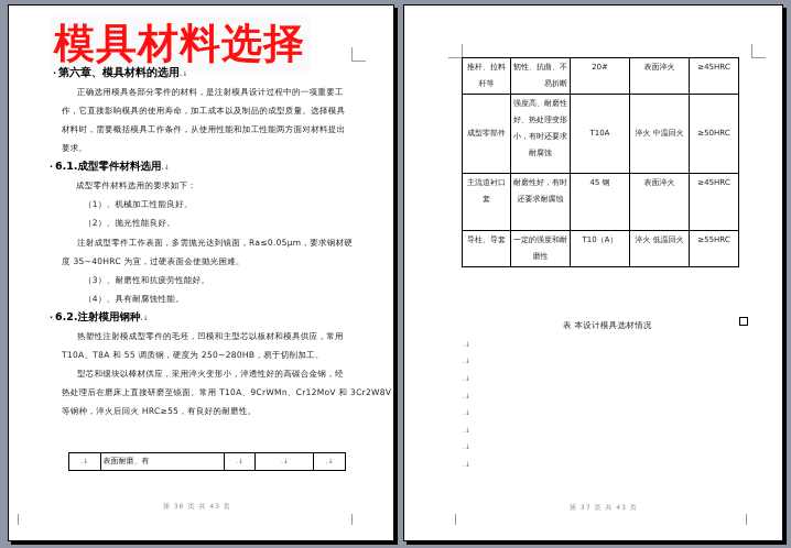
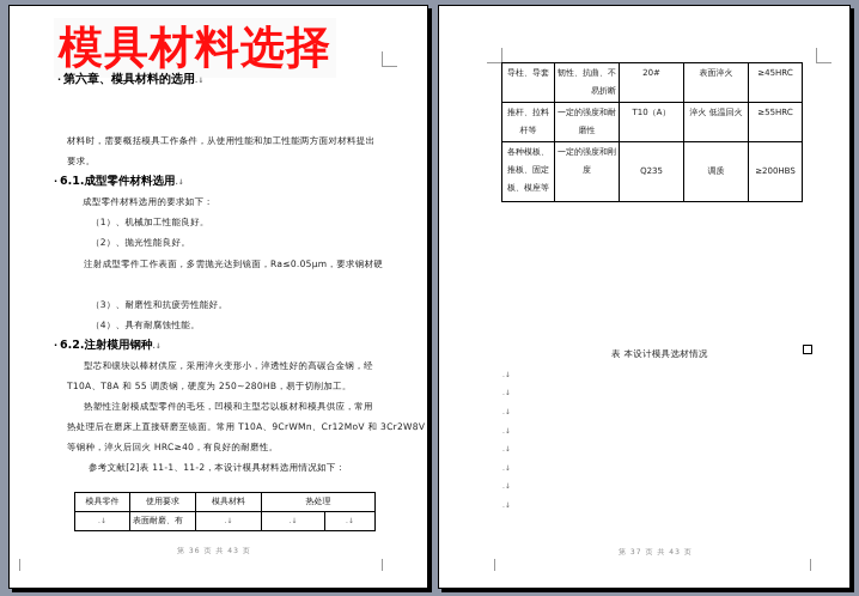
  模具材料选择
  · 第六章、模具材料的选用
- 正确选用模具各部分零件的材料，是注射模具设计过程中的一项重要工
- 作，它直接影响模具的使用寿命，加工成本以及制品的成型质量。选择模具
  材料时，需要概括模具工作条件，从使用性能和加工性能两方面对材料提出
  要求。
  · 6.1.成型零件材料选用
  成型零件材料选用的要求如下：
  （1）、机械加工性能良好。
  （2）、抛光性能良好。
  注射成型零件工作表面，多需抛光达到镜面，Ra≤0.05μm，要求钢材硬
- 度 35~40HRC 为宜，过硬表面会使抛光困难。
  （3）、耐磨性和抗疲劳性能好。
  （4）、具有耐腐蚀性能。
  · 6.2.注射模用钢种
- 热塑性注射模成型零件的毛坯，凹模和主型芯以板材和模具供应，常用
+ 型芯和镶块以棒材供应，采用淬火变形小，淬透性好的高碳合金钢，经
  T10A、T8A 和 55 调质钢，硬度为 250~280HB，易于切削加工。
- 型芯和镶块以棒材供应，采用淬火变形小，淬透性好的高碳合金钢，经
+ 热塑性注射模成型零件的毛坯，凹模和主型芯以板材和模具供应，常用
  热处理后在磨床上直接研磨至镜面。常用 T10A、9CrWMn、Cr12MoV 和 3Cr2W8V
- 等钢种，淬火后回火 HRC≥55，有良好的耐磨性。
+ 等钢种，淬火后回火 HRC≥40，有良好的耐磨性。
+ 参考文献[2]表 11-1、11-2，本设计模具材料选用情况如下：
+ 模具零件	使用要求	模具材料	热处理
- 推杆、拉料杆等	韧性、抗曲、不易折断	20#	表面淬火	≥45HRC
+ 导柱、导套	韧性、抗曲、不易折断	20#	表面淬火	≥45HRC
- 成型零部件	强度高、耐磨性好、热处理变形小，有时还要求耐腐蚀	T10A	淬火 中温回火	≥50HRC
- 主流道衬口套	耐磨性好，有时还要求耐腐蚀	45 钢	表面淬火	≥45HRC
- 导柱、导套	一定的强度和耐磨性	T10（A）	淬火 低温回火	≥55HRC
+ 推杆、拉料杆等	一定的强度和耐磨性	T10（A）	淬火 低温回火	≥55HRC
+ 各种模板、推板、固定板、模座等	一定的强度和刚度	Q235	调质	≥200HBS
  表 本设计模具选材情况
